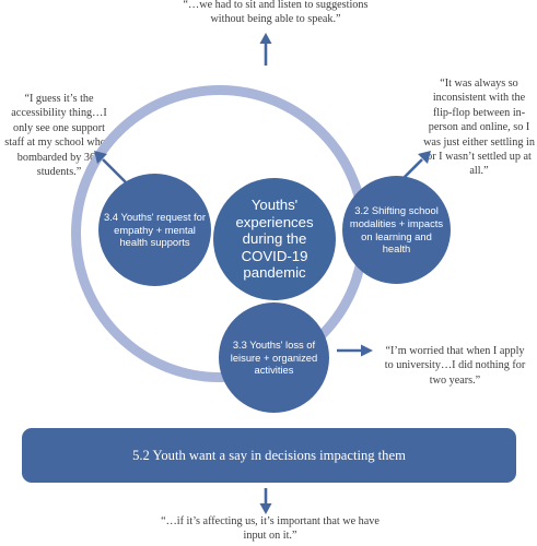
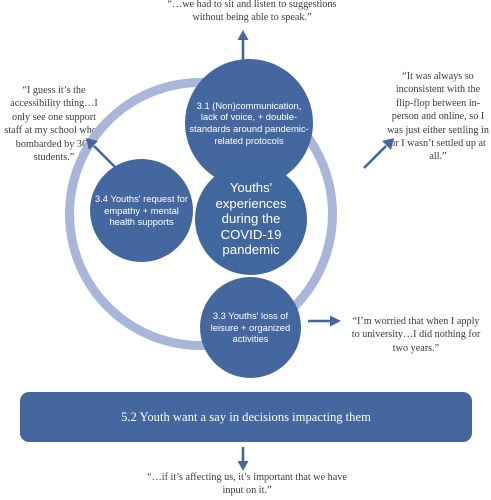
  “…we had to sit and listen to suggestions without being able to speak.”
  “I guess it’s the accessibility thing…I only see one support staff at my school who’s bombarded by 36 students.”
  “It was always so inconsistent with the flip-flop between in-person and online, so I was just either settling in or I wasn’t settled up at all.”
  “I’m worried that when I apply to university…I did nothing for two years.”
  “…if it’s affecting us, it’s important that we have input on it.”
+ 3.1 (Non)communication, lack of voice, + double-standards around pandemic-related protocols
  3.4 Youths' request for empathy + mental health supports
- 3.2 Shifting school modalities + impacts on learning and health
  3.3 Youths' loss of leisure + organized activities
  Youths' experiences during the COVID-19 pandemic
  5.2 Youth want a say in decisions impacting them
